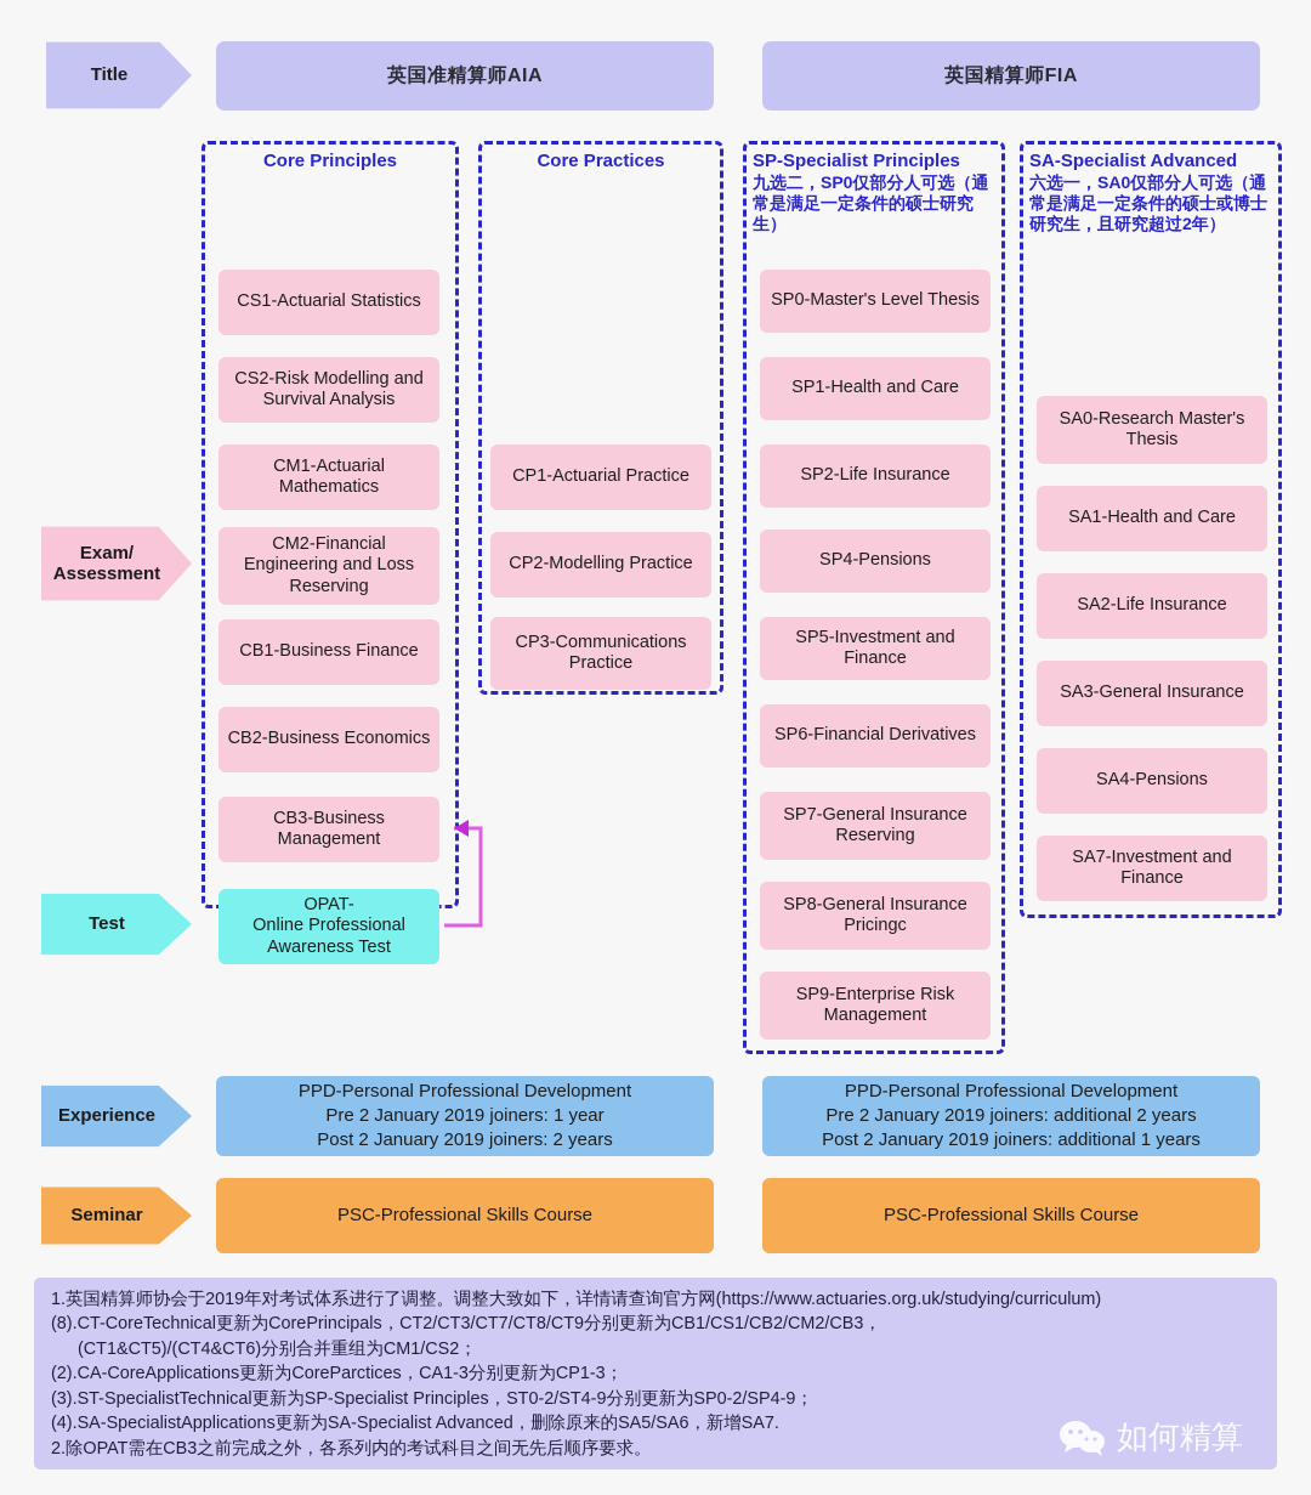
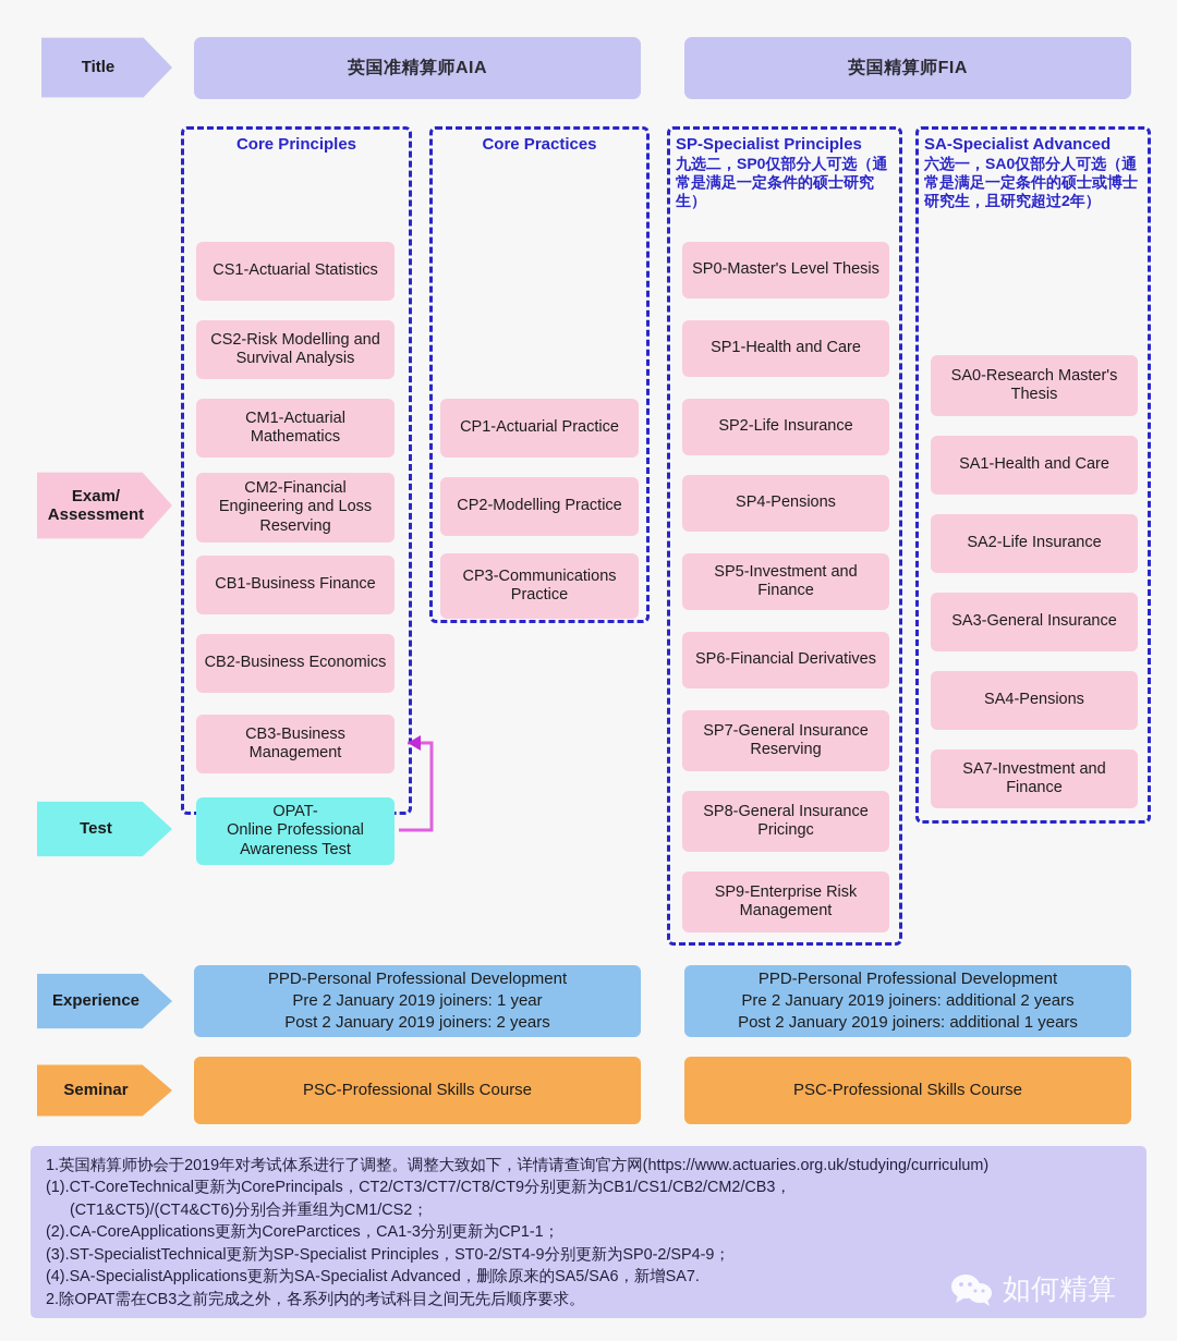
  Title
  Exam/
  Assessment
  Test
  Experience
  Seminar
  英国准精算师AIA
  英国精算师FIA
  Core Principles
  Core Practices
  SP-Specialist Principles
  九选二，SP0仅部分人可选（通常是满足一定条件的硕士研究生）
  SA-Specialist Advanced
  六选一，SA0仅部分人可选（通常是满足一定条件的硕士或博士研究生，且研究超过2年）
  CS1-Actuarial Statistics
  CS2-Risk Modelling and Survival Analysis
  CM1-Actuarial Mathematics
  CM2-Financial Engineering and Loss Reserving
  CB1-Business Finance
  CB2-Business Economics
  CB3-Business Management
  CP1-Actuarial Practice
  CP2-Modelling Practice
  CP3-Communications Practice
  SP0-Master's Level Thesis
  SP1-Health and Care
  SP2-Life Insurance
  SP4-Pensions
  SP5-Investment and Finance
  SP6-Financial Derivatives
  SP7-General Insurance Reserving
  SP8-General Insurance Pricingc
  SP9-Enterprise Risk Management
  SA0-Research Master's Thesis
  SA1-Health and Care
  SA2-Life Insurance
  SA3-General Insurance
  SA4-Pensions
  SA7-Investment and Finance
  OPAT-
  Online Professional
  Awareness Test
  PPD-Personal Professional Development
  Pre 2 January 2019 joiners: 1 year
  Post 2 January 2019 joiners: 2 years
  PPD-Personal Professional Development
  Pre 2 January 2019 joiners: additional 2 years
  Post 2 January 2019 joiners: additional 1 years
  PSC-Professional Skills Course
  PSC-Professional Skills Course
  1.英国精算师协会于2019年对考试体系进行了调整。调整大致如下，详情请查询官方网(https://www.actuaries.org.uk/studying/curriculum)
- (8).CT-CoreTechnical更新为CorePrincipals，CT2/CT3/CT7/CT8/CT9分别更新为CB1/CS1/CB2/CM2/CB3，
+ (1).CT-CoreTechnical更新为CorePrincipals，CT2/CT3/CT7/CT8/CT9分别更新为CB1/CS1/CB2/CM2/CB3，
  (CT1&CT5)/(CT4&CT6)分别合并重组为CM1/CS2；
- (2).CA-CoreApplications更新为CoreParctices，CA1-3分别更新为CP1-3；
+ (2).CA-CoreApplications更新为CoreParctices，CA1-3分别更新为CP1-1；
  (3).ST-SpecialistTechnical更新为SP-Specialist Principles，ST0-2/ST4-9分别更新为SP0-2/SP4-9；
  (4).SA-SpecialistApplications更新为SA-Specialist Advanced，删除原来的SA5/SA6，新增SA7.
  2.除OPAT需在CB3之前完成之外，各系列内的考试科目之间无先后顺序要求。
  如何精算
